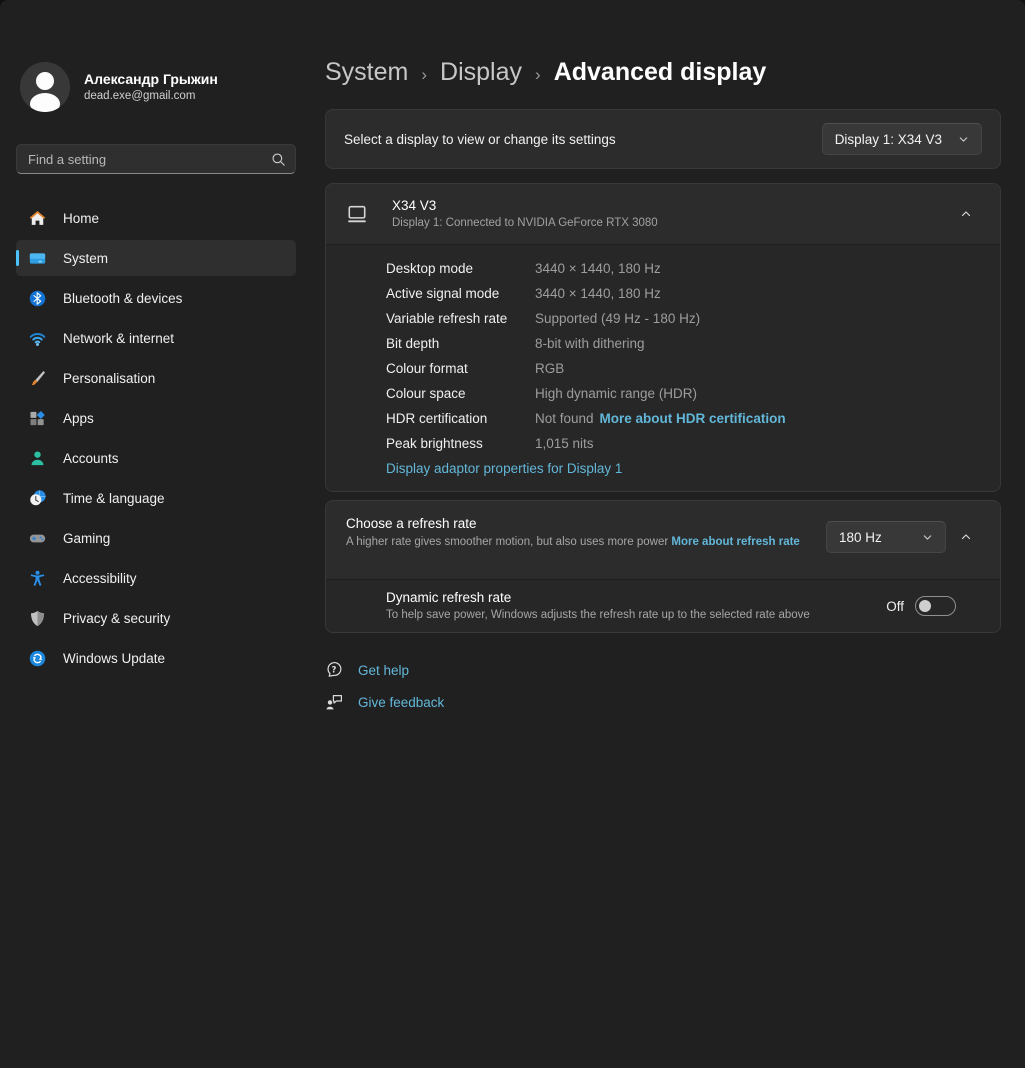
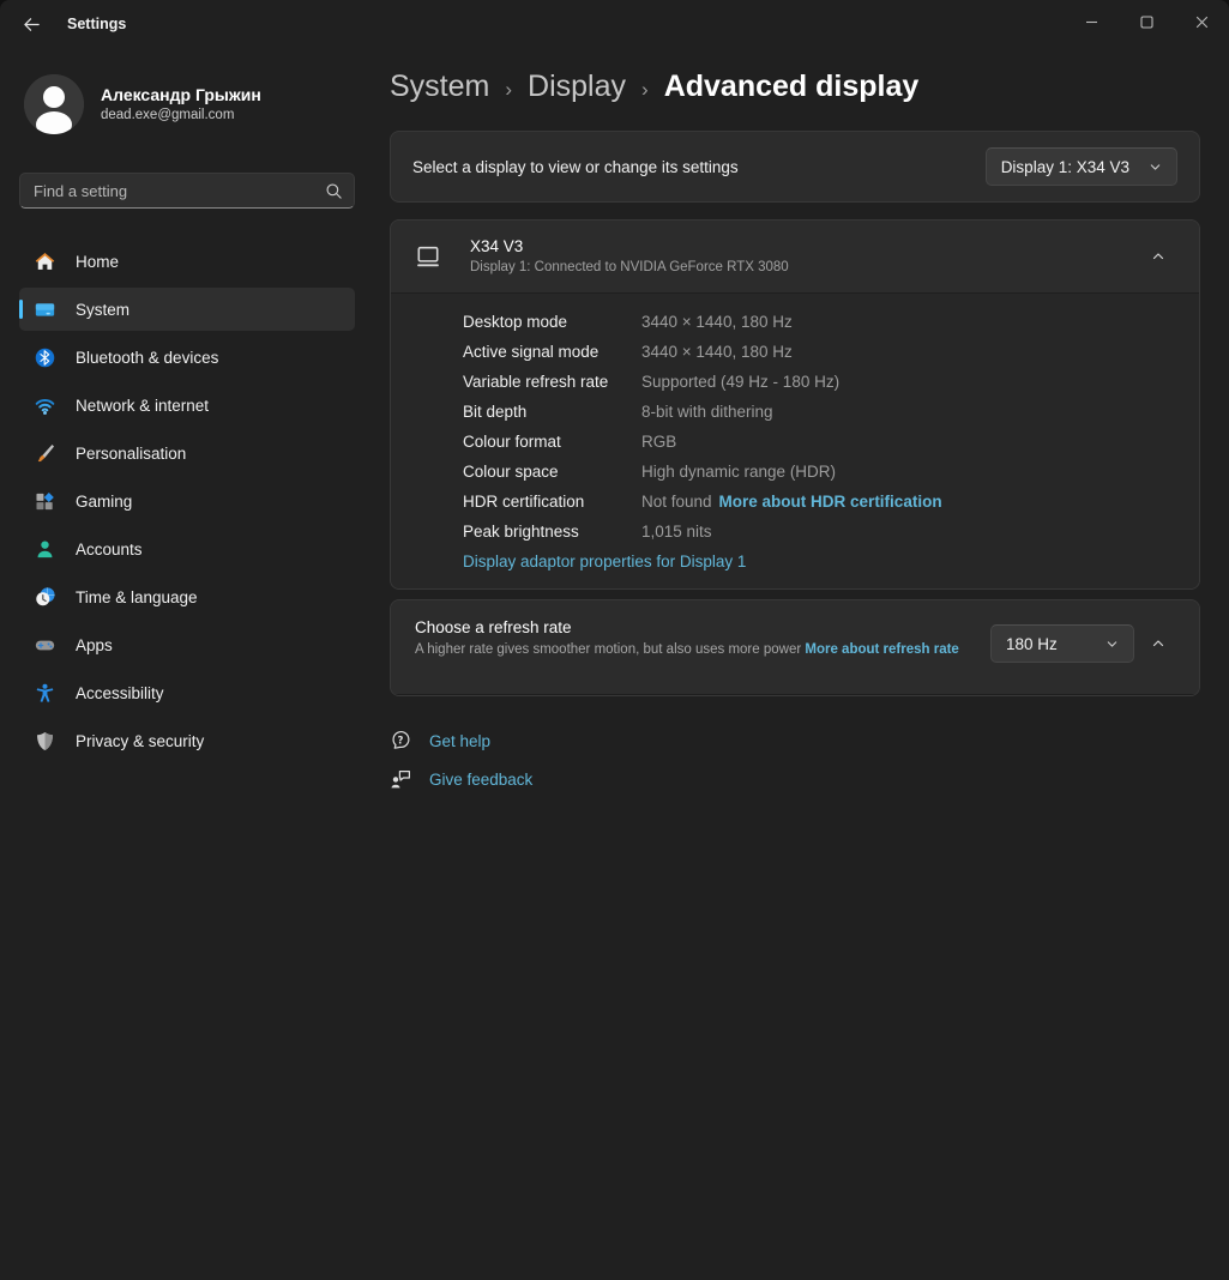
+ Settings
  Александр Грыжин
  dead.exe@gmail.com
  Find a setting
  Home
  System
  Bluetooth & devices
  Network & internet
  Personalisation
- Apps
+ Gaming
  Accounts
  Time & language
- Gaming
+ Apps
  Accessibility
  Privacy & security
- Windows Update
  System
  ›
  Display
  ›
  Advanced display
  Select a display to view or change its settings
  Display 1: X34 V3
  X34 V3
  Display 1: Connected to NVIDIA GeForce RTX 3080
  Desktop mode
  3440 × 1440, 180 Hz
  Active signal mode
  3440 × 1440, 180 Hz
  Variable refresh rate
  Supported (49 Hz - 180 Hz)
  Bit depth
  8-bit with dithering
  Colour format
  RGB
  Colour space
  High dynamic range (HDR)
  HDR certification
  Not found
  More about HDR certification
  Peak brightness
  1,015 nits
  Display adaptor properties for Display 1
  Choose a refresh rate
  A higher rate gives smoother motion, but also uses more power More about refresh rate
  180 Hz
- Dynamic refresh rate
- To help save power, Windows adjusts the refresh rate up to the selected rate above
- Off
  ?
  Get help
  Give feedback
